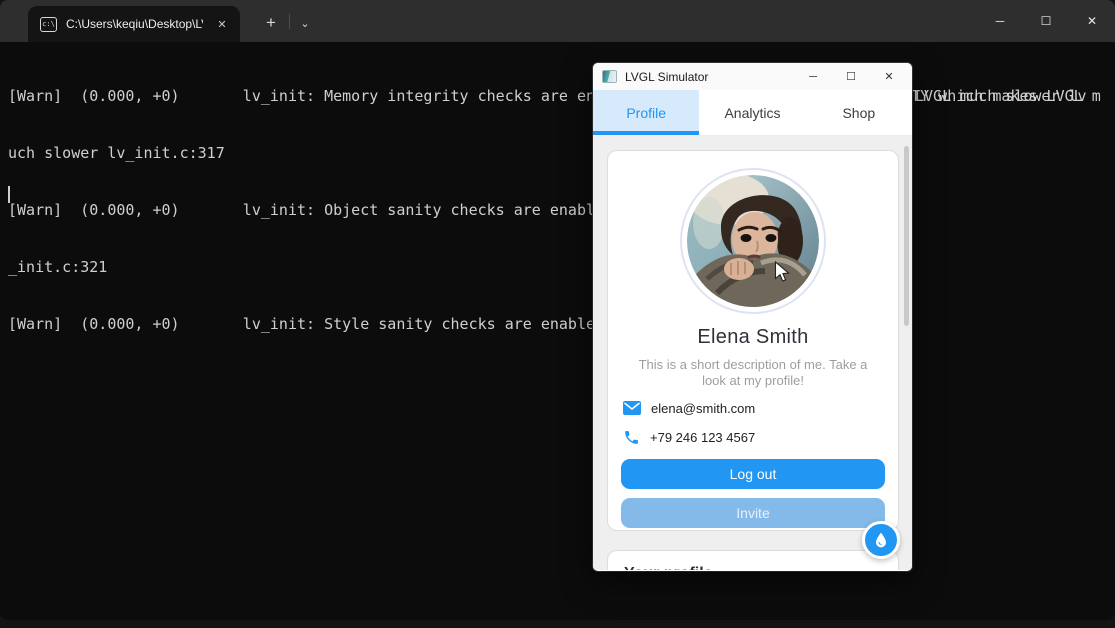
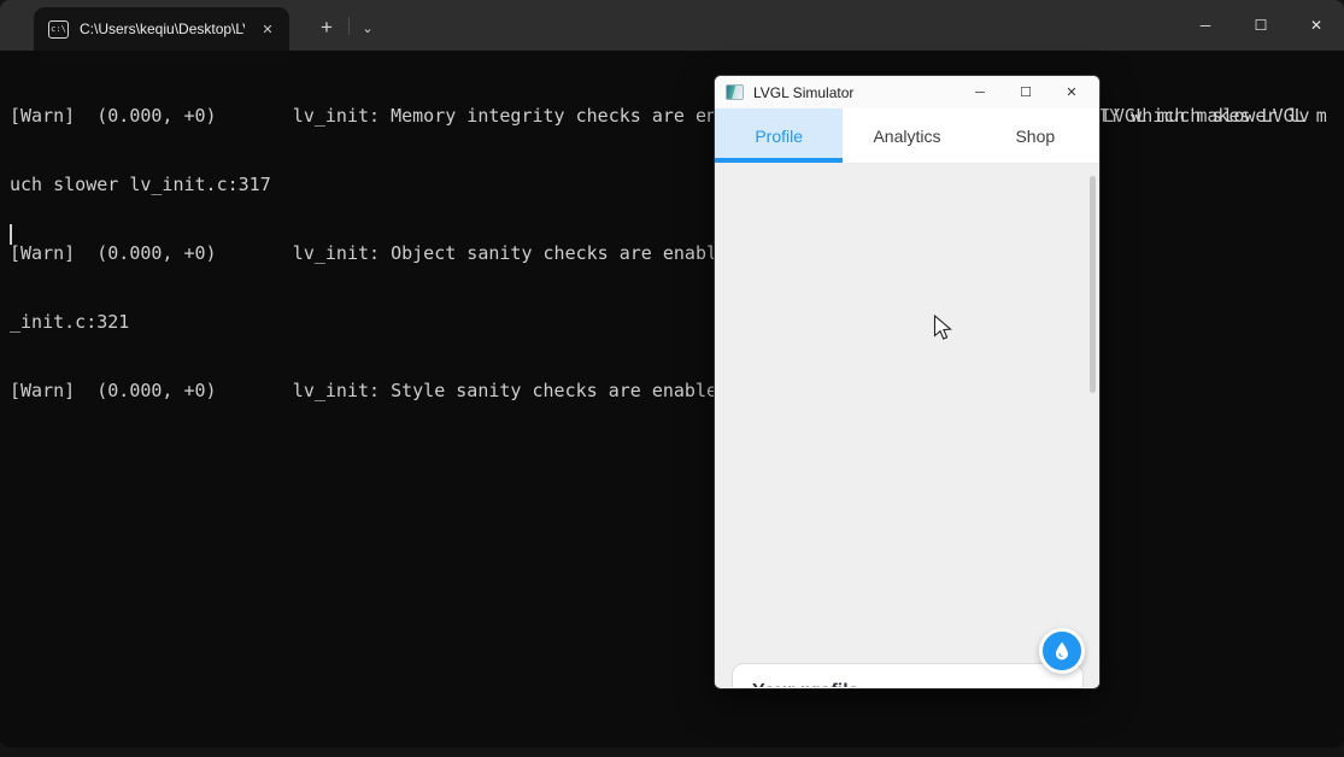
  c:\
  C:\Users\keqiu\Desktop\L
  ✕
  +
  ⌄
  ─
  ☐
  ✕
  uch slower lv_init.c:317
  [Warn] (0.000, +0) lv_init: Object sanity checks are enabl
  _init.c:321
  [Warn] (0.000, +0) lv_init: Style sanity checks are enable
  LVGL much slower lv
  LVGL Simulator
  ─
  ☐
  ✕
  Profile
  Analytics
  Shop
- Elena Smith
- This is a short description of me. Take a look at my profile!
- elena@smith.com
- +79 246 123 4567
- Log out
- Invite
